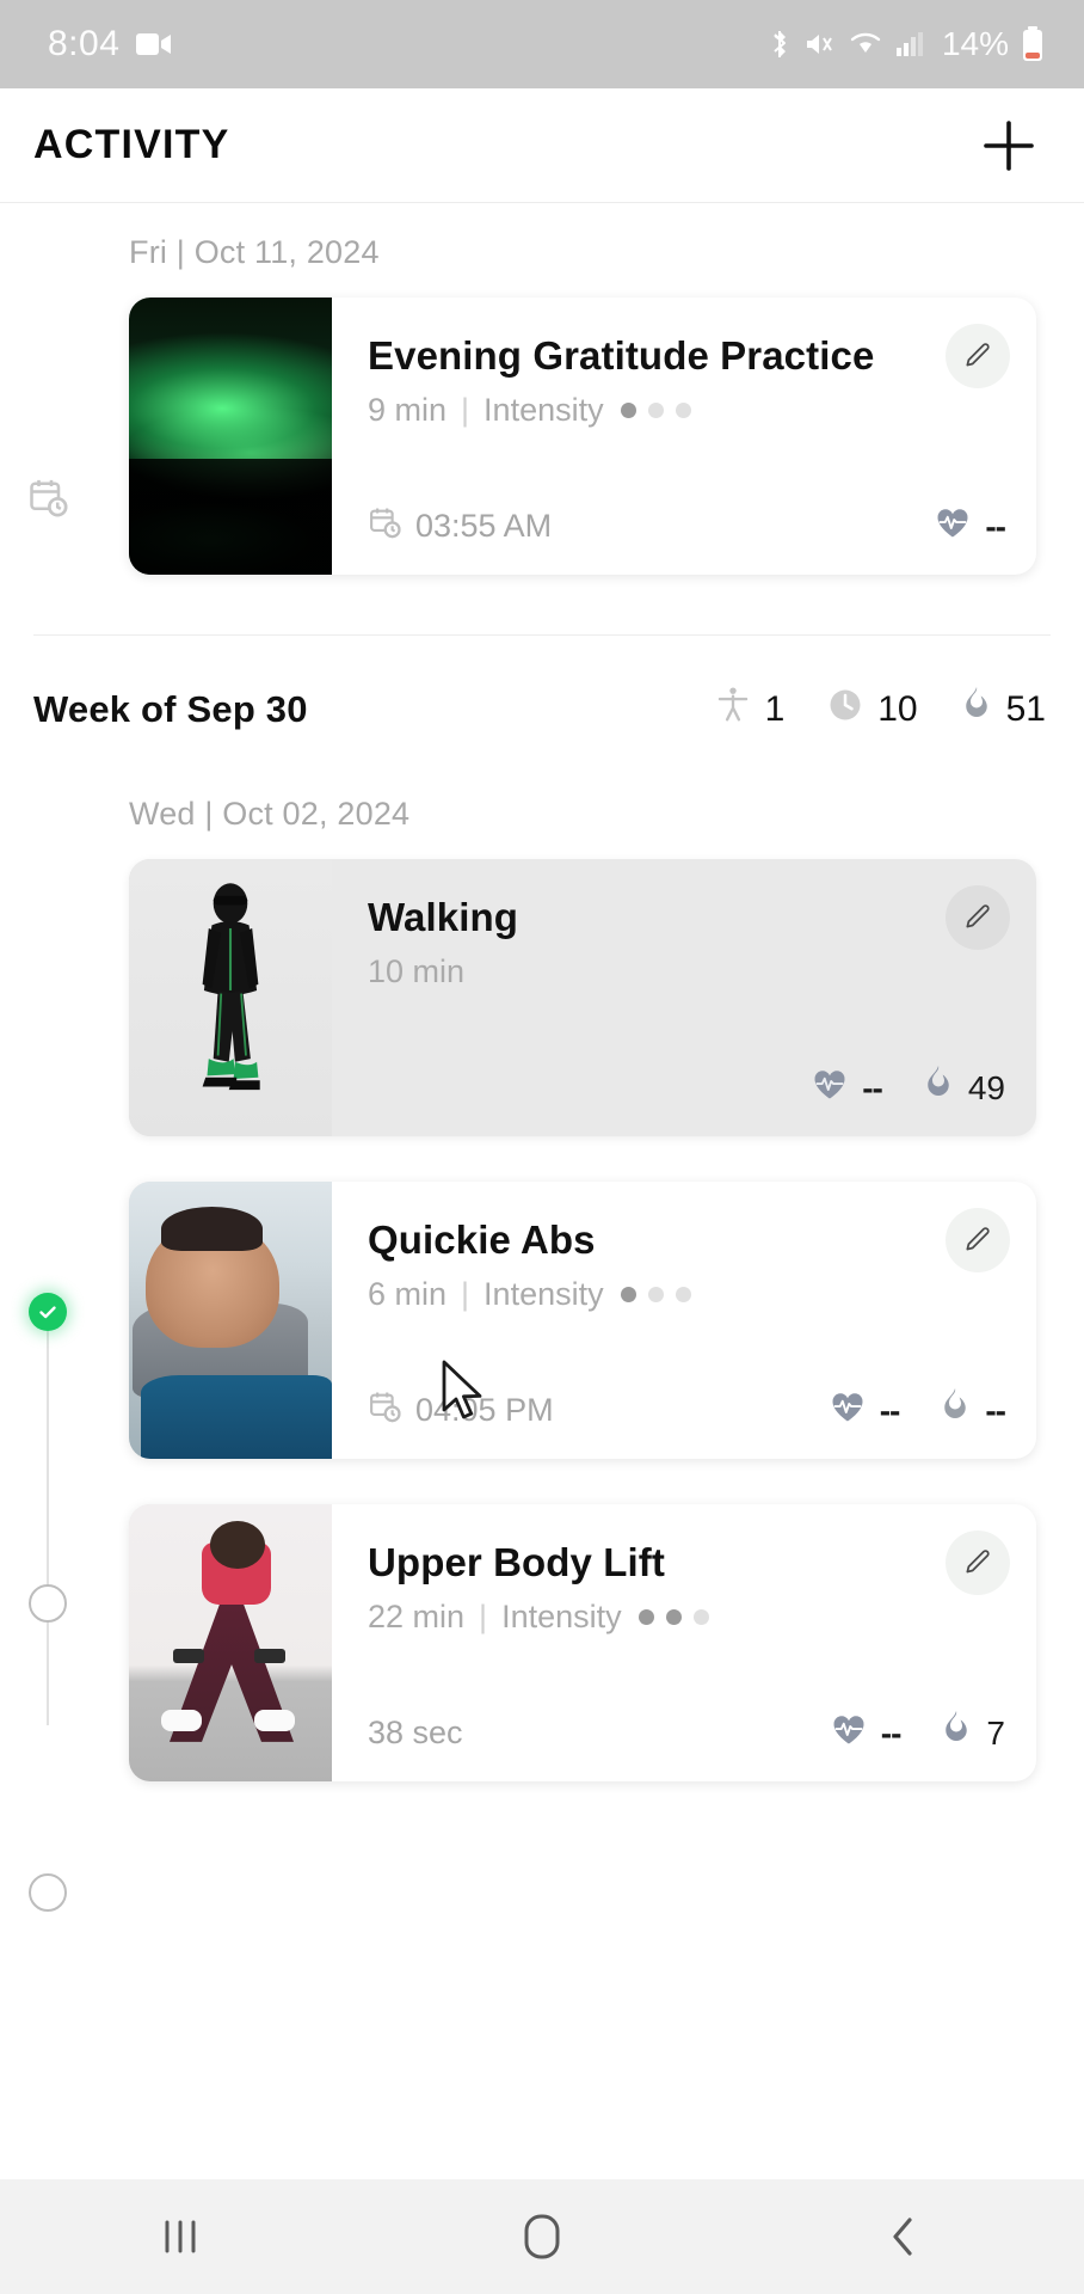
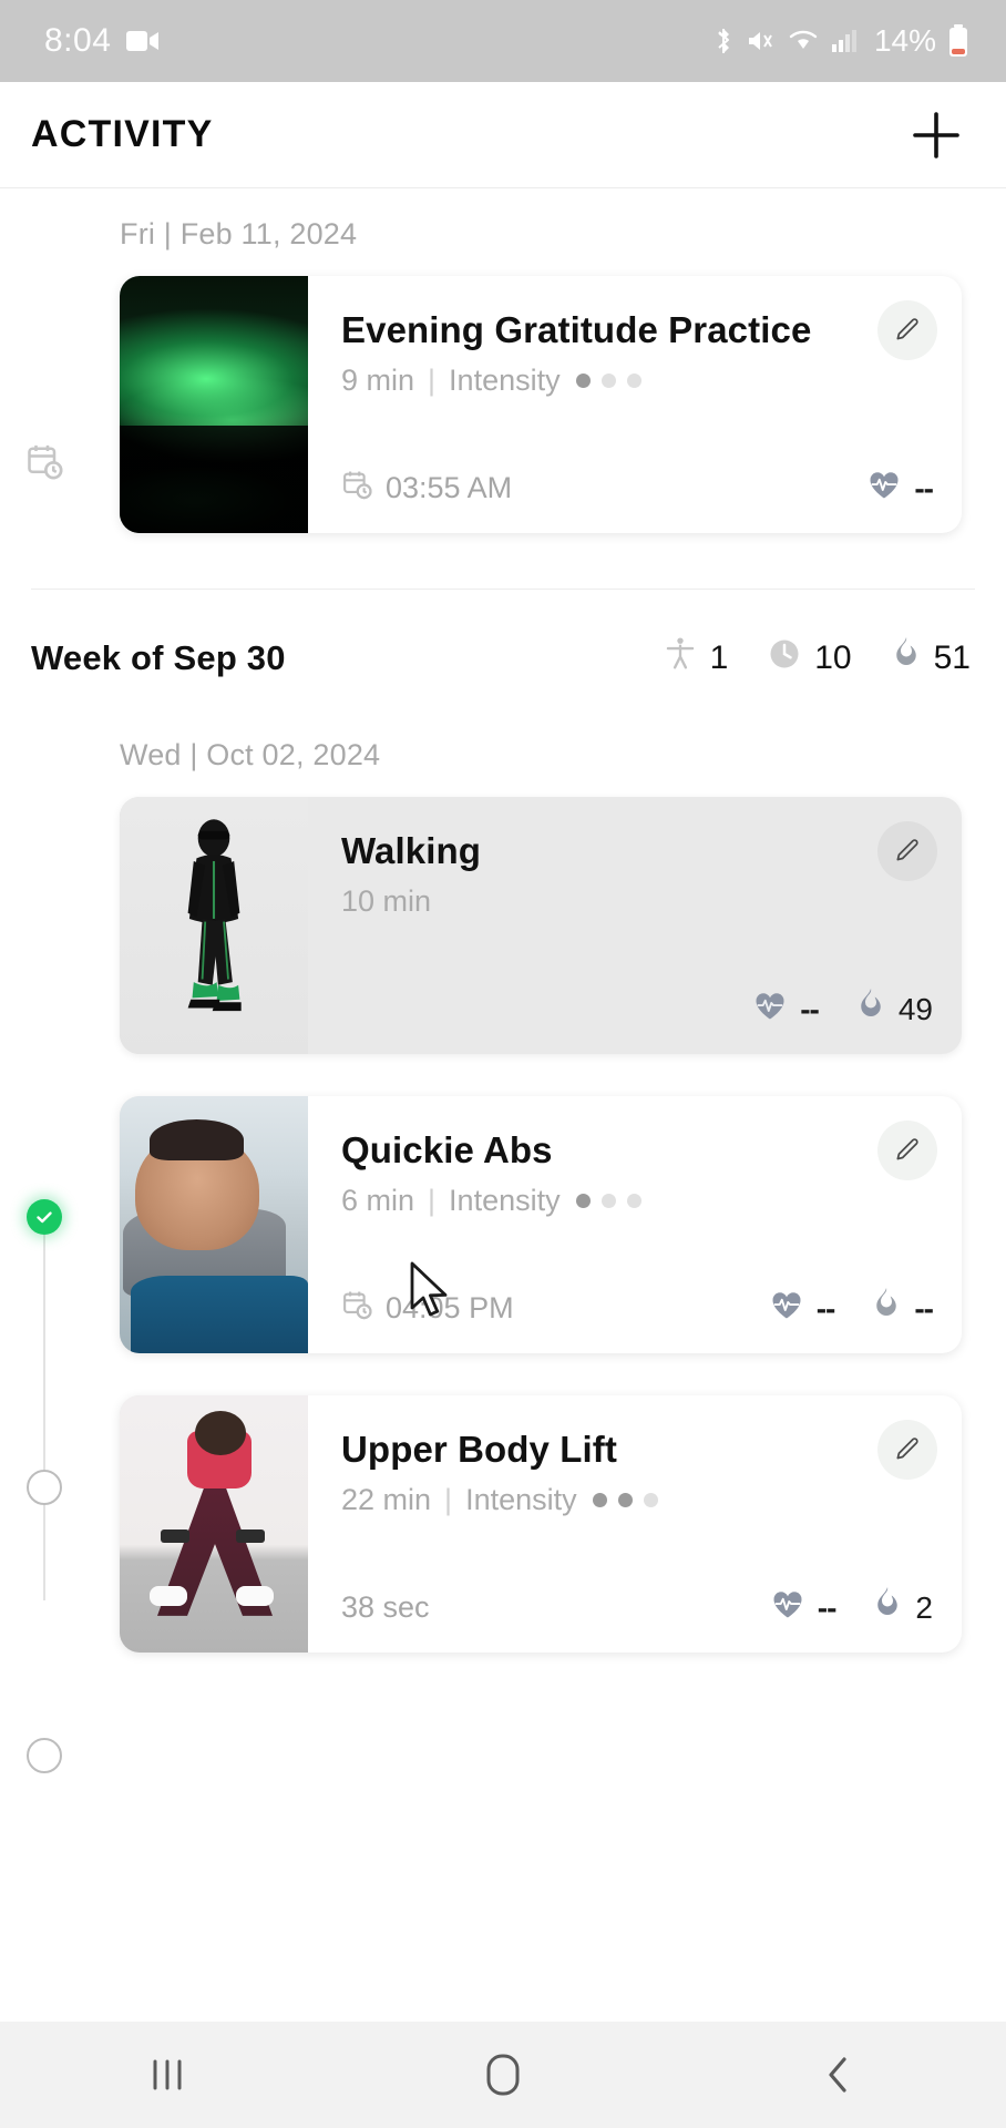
  8:04
  14%
  ACTIVITY
- Fri | Oct 11, 2024
+ Fri | Feb 11, 2024
  Evening Gratitude Practice
  9 min
  |
  Intensity
  03:55 AM
  --
  Week of Sep 30
  1
  10
  51
  Wed | Oct 02, 2024
  Walking
  10 min
  --
  49
  Quickie Abs
  6 min
  |
  Intensity
  04:5 PM
  --
  --
  Upper Body Lift
  22 min
  |
  Intensity
  38 sec
  --
- 7
+ 2
